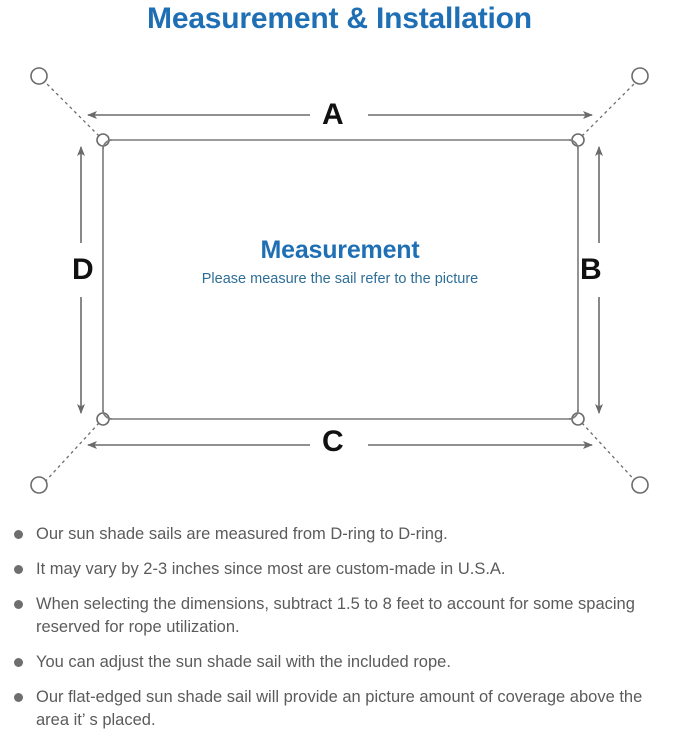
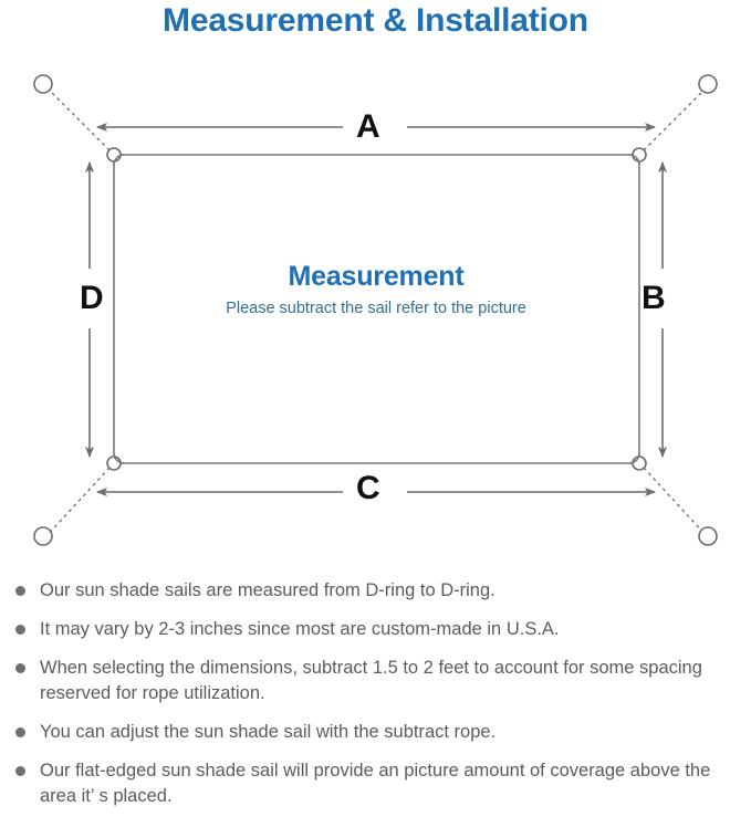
  Measurement & Installation
  A
  B
  C
  D
  Measurement
- Please measure the sail refer to the picture
+ Please subtract the sail refer to the picture
  Our sun shade sails are measured from D-ring to D-ring.
  It may vary by 2-3 inches since most are custom-made in U.S.A.
- When selecting the dimensions, subtract 1.5 to 8 feet to account for some spacing reserved for rope utilization.
+ When selecting the dimensions, subtract 1.5 to 2 feet to account for some spacing reserved for rope utilization.
- You can adjust the sun shade sail with the included rope.
+ You can adjust the sun shade sail with the subtract rope.
  Our flat-edged sun shade sail will provide an picture amount of coverage above the area it’ s placed.
